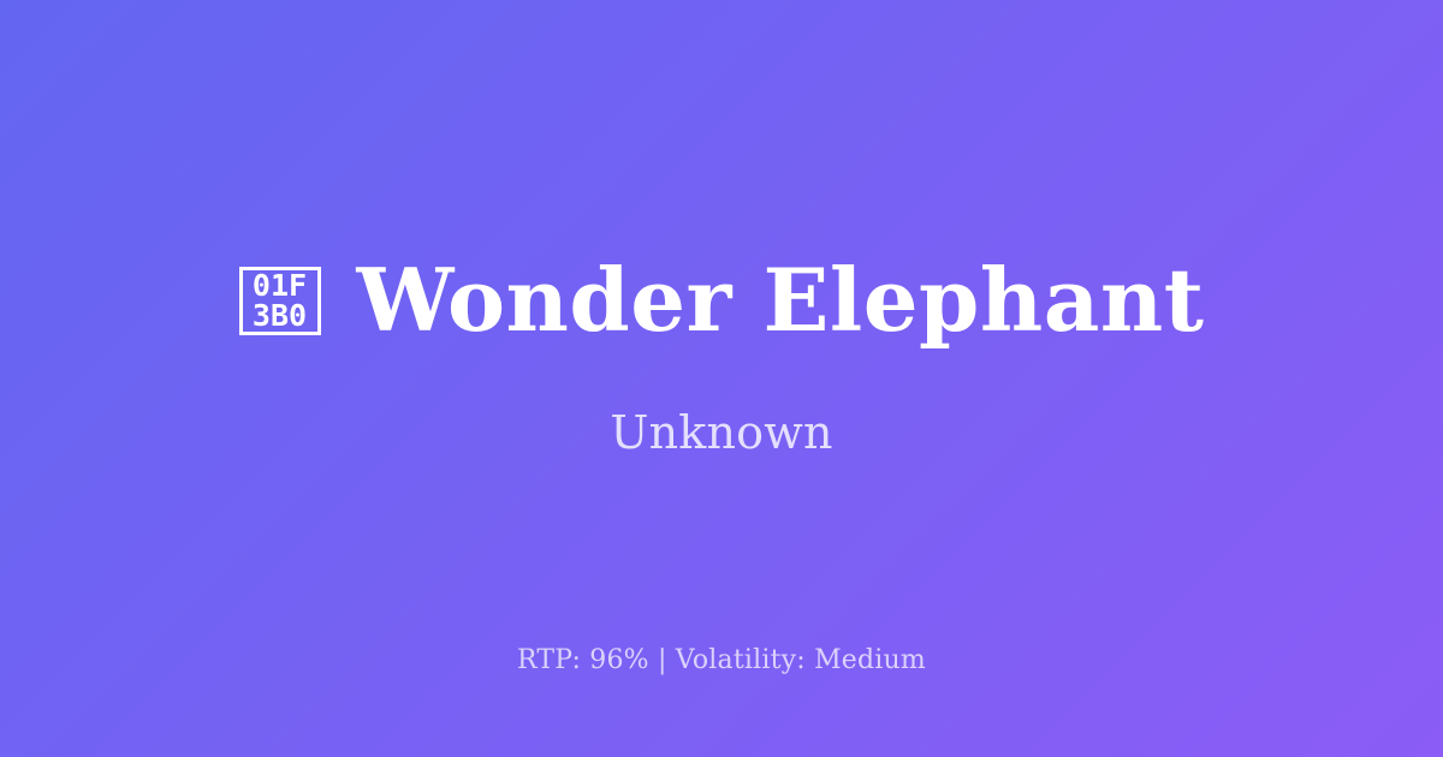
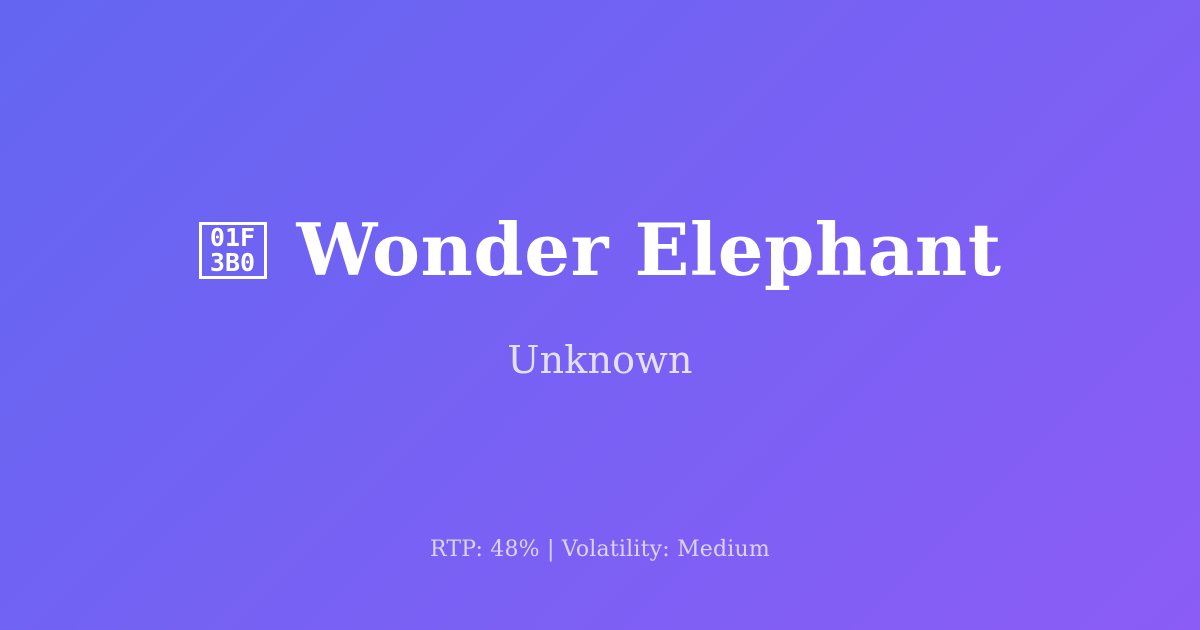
  01F
  3B0
  Wonder Elephant
  Unknown
- RTP: 96% | Volatility: Medium
+ RTP: 48% | Volatility: Medium
